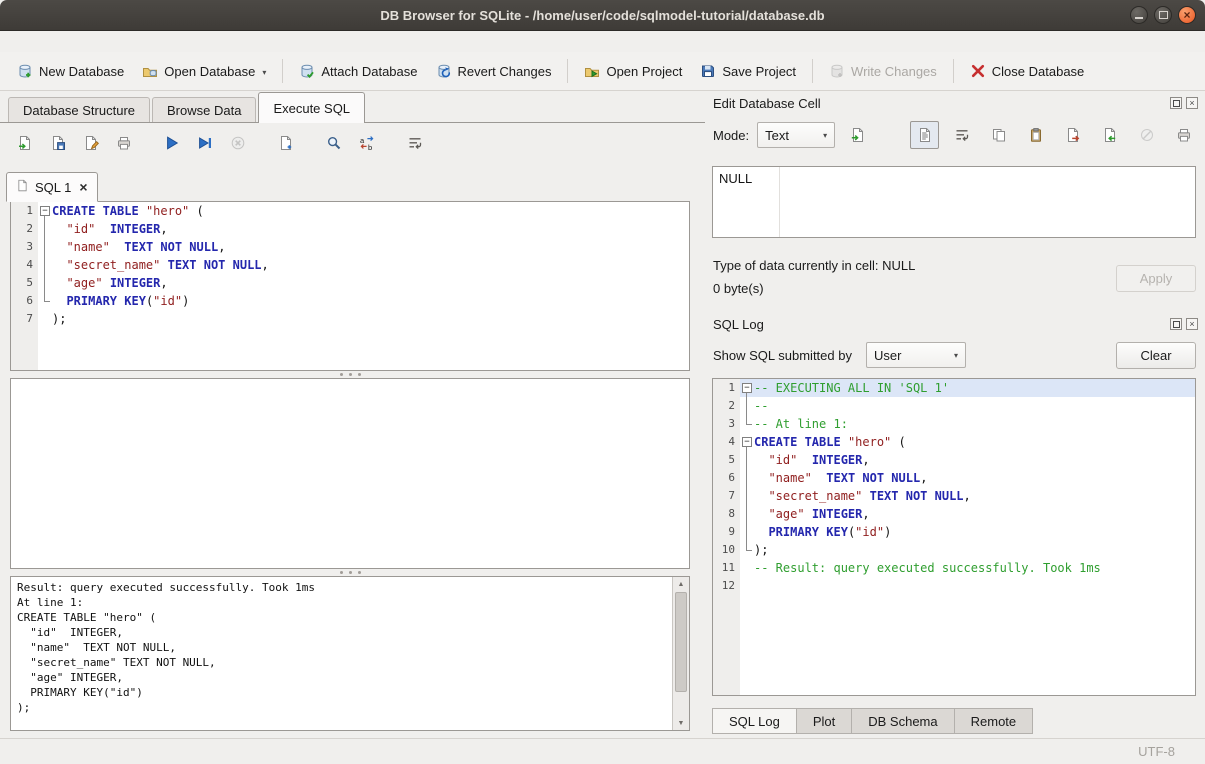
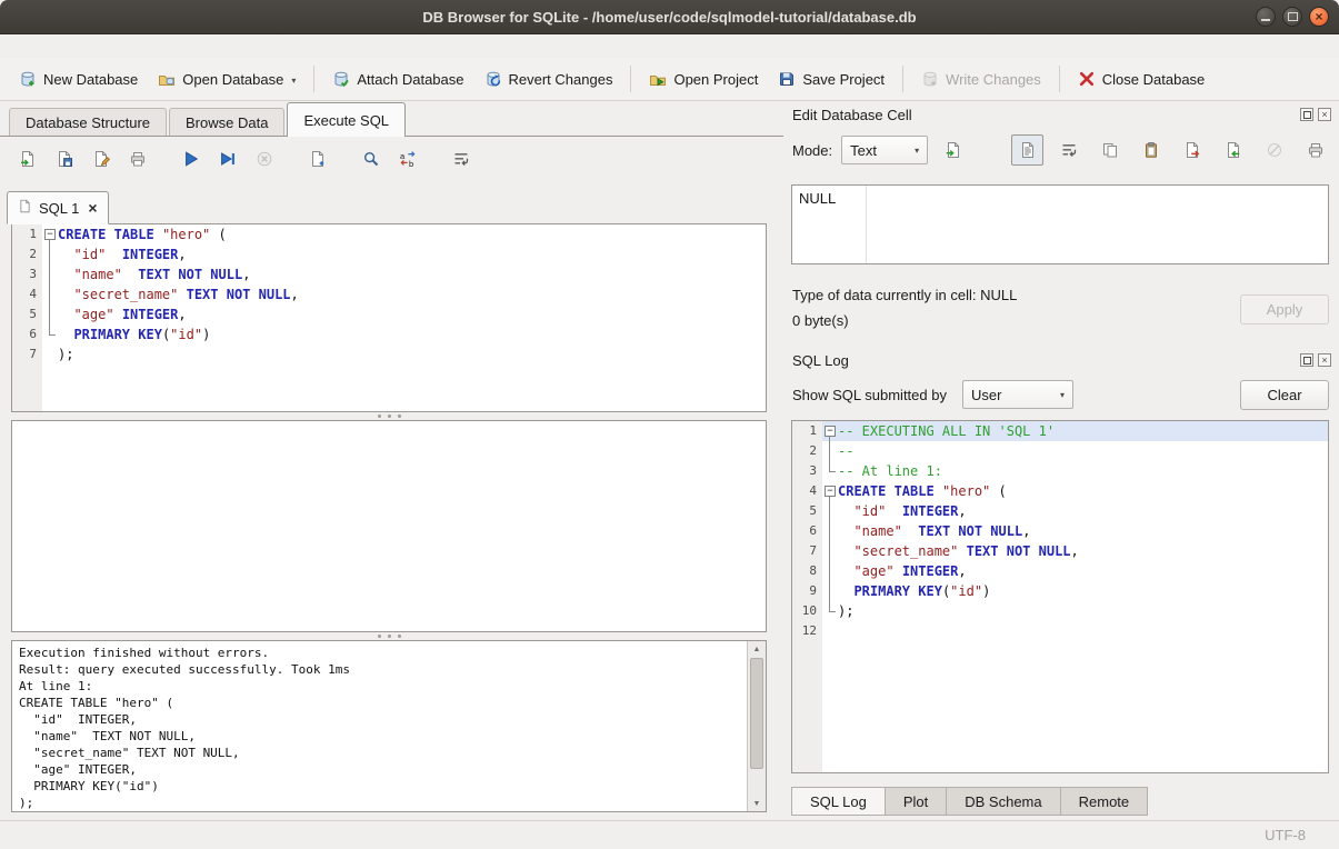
  DB Browser for SQLite - /home/user/code/sqlmodel-tutorial/database.db
  ×
  New Database
  Open Database
  ▾
  Attach Database
  Revert Changes
  Open Project
  Save Project
  Write Changes
  Close Database
  Database Structure
  Browse Data
  Execute SQL
  a
  b
  SQL 1
  ×
  1
  −
  CREATE TABLE "hero" (
  2
  "id" INTEGER,
  3
  "name" TEXT NOT NULL,
  4
  "secret_name" TEXT NOT NULL,
  5
  "age" INTEGER,
  6
  PRIMARY KEY("id")
  7
  );
+ Execution finished without errors.
  Result: query executed successfully. Took 1ms
  At line 1:
  CREATE TABLE "hero" (
  "id" INTEGER,
  "name" TEXT NOT NULL,
  "secret_name" TEXT NOT NULL,
  "age" INTEGER,
  PRIMARY KEY("id")
  );
  Edit Database Cell
  ×
  Mode:
  Text
  ▾
  NULL
  Type of data currently in cell: NULL
  0 byte(s)
  Apply
  SQL Log
  ×
  Show SQL submitted by
  User
  ▾
  Clear
  1
  −
  -- EXECUTING ALL IN 'SQL 1'
  2
  --
  3
  -- At line 1:
  4
  −
  CREATE TABLE "hero" (
  5
  "id" INTEGER,
  6
  "name" TEXT NOT NULL,
  7
  "secret_name" TEXT NOT NULL,
  8
  "age" INTEGER,
  9
  PRIMARY KEY("id")
  10
  );
- 11
- -- Result: query executed successfully. Took 1ms
  12
  SQL Log
  Plot
  DB Schema
  Remote
  UTF-8
